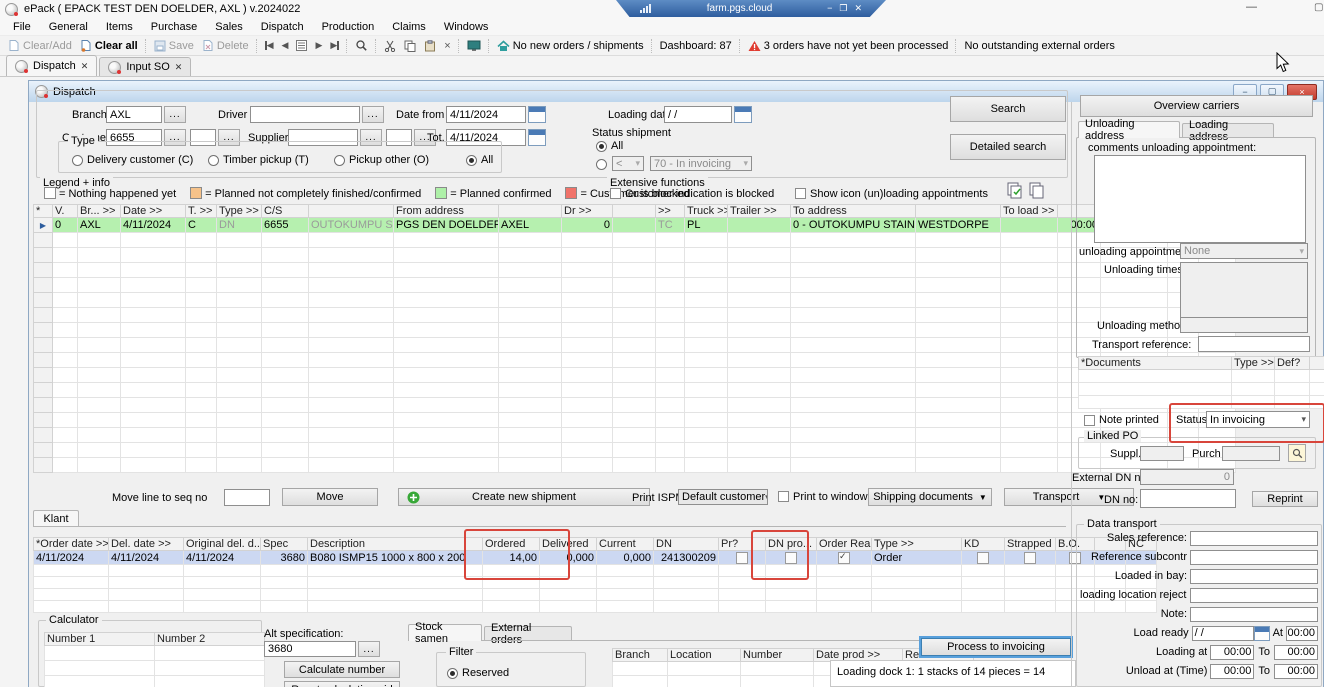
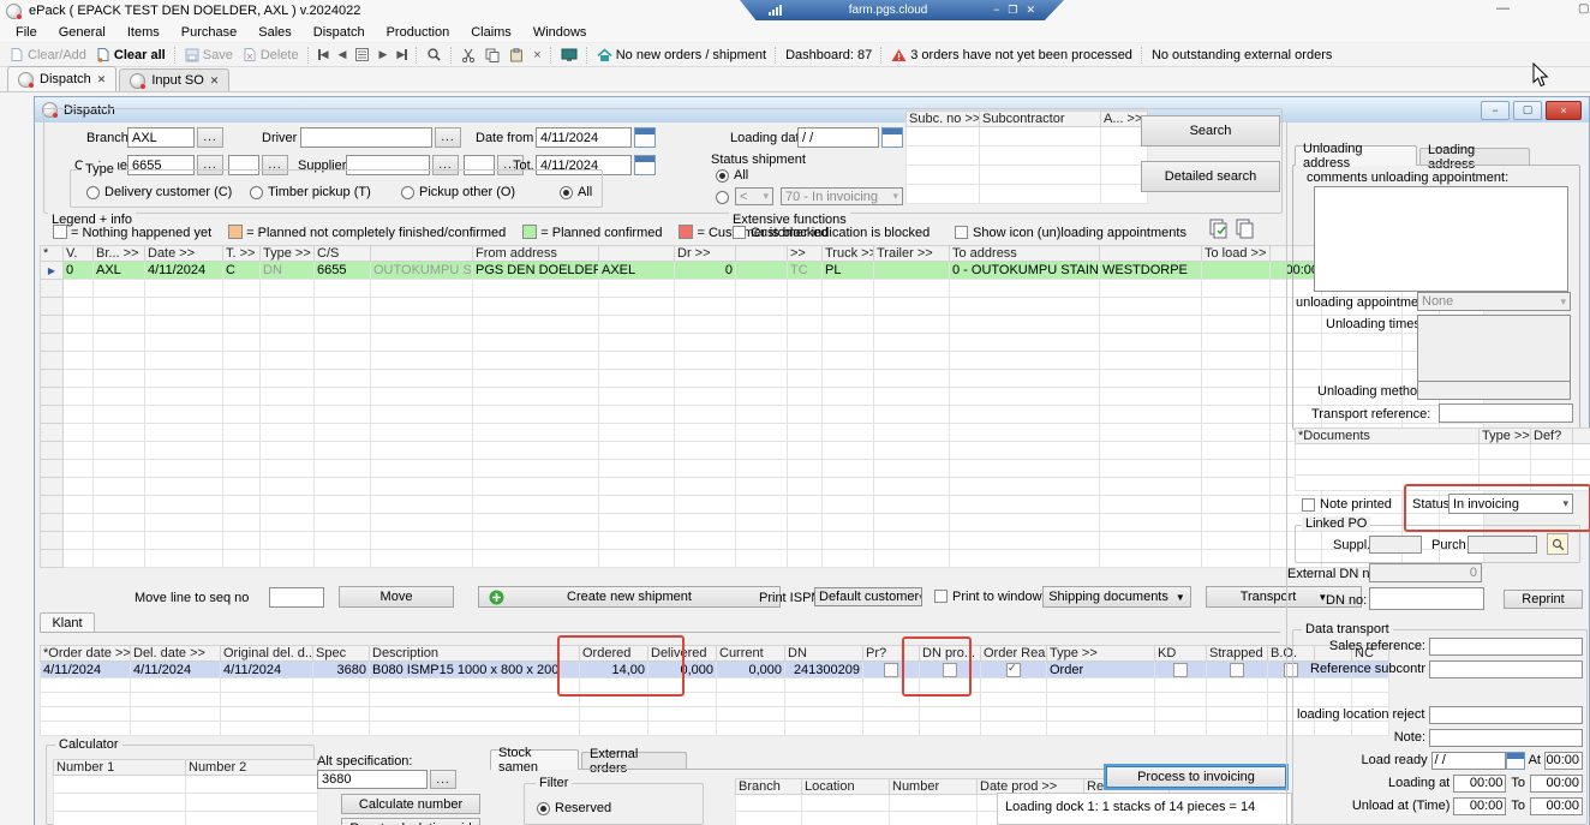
  ePack ( EPACK TEST DEN DOELDER, AXL ) v.2024022
  —
  ▢
  farm.pgs.cloud
  −
  ❐
  ✕
  File
  General
  Items
  Purchase
  Sales
  Dispatch
  Production
  Claims
  Windows
  Clear/Add
  Clear all
  Save
  Delete
  ◀
  ◀
  ▶
  ▶
  ×
- No new orders / shipments
+ No new orders / shipment
  Dashboard: 87
  3 orders have not yet been processed
  No outstanding external orders
  Dispatch
  ✕
  Input SO
  ✕
  Dispatch
  −
  ▢
  ×
  Branch
  AXL
  ...
  Driver
  ...
  Date from
  4/11/2024
  Loading da
  / /
  6655
  ...
  ...
  Supplier
  ...
  ...
  Tot.
  4/11/2024
  Status shipment
  All
  <
  70 - In invoicing
  Type
  Delivery customer (C)
  Timber pickup (T)
  Pickup other (O)
  All
+ Subc. no >>	Subcontractor	A... >>
  Search
  Detailed search
  Legend + info
  = Nothing happened yet
  = Planned not completely finished/confirmed
  = Planned confirmed
  = Cusmer is blocked
  Extensive functions
  Customer indication is blocked
  Show icon (un)loading appointments
  *	V.	Br... >>	Date >>	T. >>	Type >>	C/S		From address		Dr >>		>>	Truck >>	Trailer >>	To address		To load >>
  ▶	0	AXL	4/11/2024	C	DN	6655	OUTOKUMPU S	PGS DEN DOELDER	AXEL	0		TC	PL		0 - OUTOKUMPU STAIN	WESTDORPE		00:0
  Move line to seq no
  Move
  Create new shipment
  Print ISP
  Default customer
  Print to window
  Shipping documents
  ▼
  Transport
  ▼
  Klant
  *Order date >>	Del. date >>	Original del. d..	Spec	Description	Ordered	Delivered	Current	DN	Pr?	DN pro...	Order Rea	Type >>	KD	Strapped	B.O.		NC
  4/11/2024	4/11/2024	4/11/2024	3680	B080 ISMP15 1000 x 800 x 200	14,00	0,000	0,000	241300209				Order
  Calculator
  Number 1	Number 2
  Alt specification:
  3680
  ...
  Calculate number
  Stock samen
  Filter
  Reserved
  Branch	Location	Number	Date prod >>	Re
  Process to invoicing
  Loading dock 1: 1 stacks of 14 pieces = 14
- Overview carriers
  Unloading address
  Loading address
  comments unloading appointment:
  unloading appointme
  None
  Unloading time
  Unloading metho
  Transport reference:
  *Documents	Type >>	Def?
  Note printed
  Status
  In invoicing
  Linked PO
  Suppl
  Purch
  External DN n
  0
  DN no:
  Reprint
  Data transport
  Sales reference:
  Reference subcontr
- Loaded in bay:
  loading location reject
  Note:
  Load ready
  / /
  At
  00:00
  Loading at
  00:00
  To
  00:00
  Unload at (Time)
  00:00
  To
  00:00
